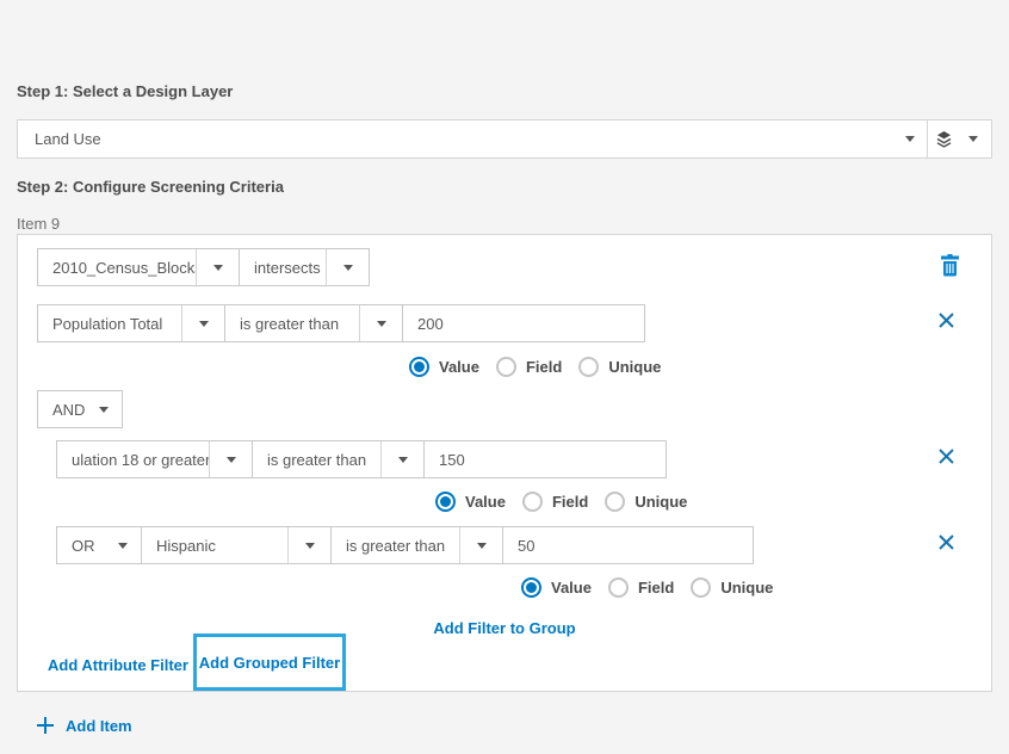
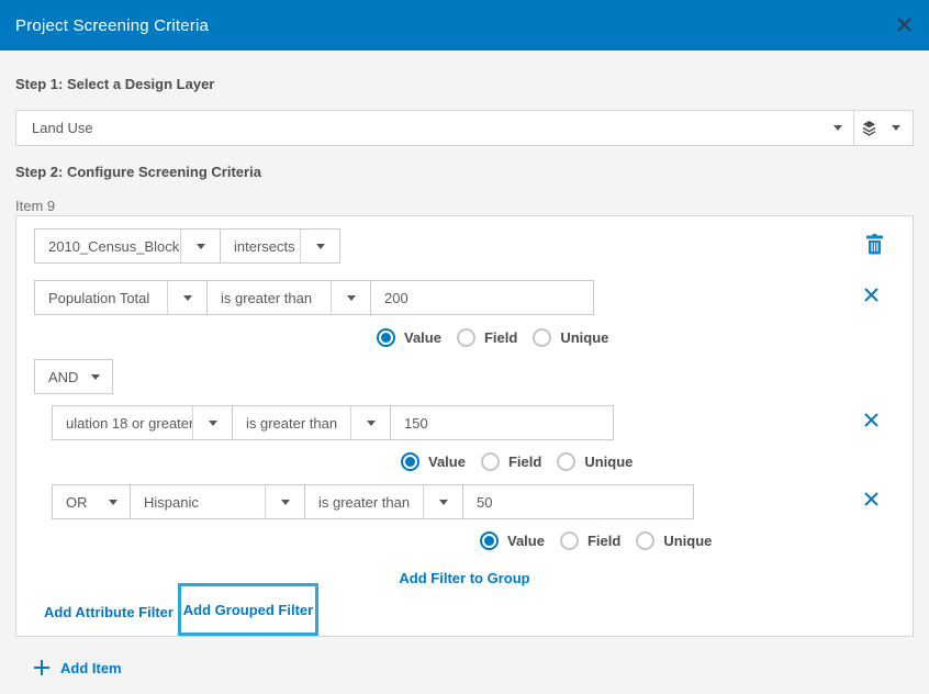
+ Project Screening Criteria
  Step 1: Select a Design Layer
  Land Use
  Step 2: Configure Screening Criteria
  Item 9
  2010_Census_Block
  intersects
  Population Total
  is greater than
  200
  Value
  Field
  Unique
  AND
  ulation 18 or greate
  is greater than
  150
  Value
  Field
  Unique
  OR
  Hispanic
  is greater than
  50
  Value
  Field
  Unique
  Add Filter to Group
  Add Attribute Filter
  Add Grouped Filter
  Add Item
